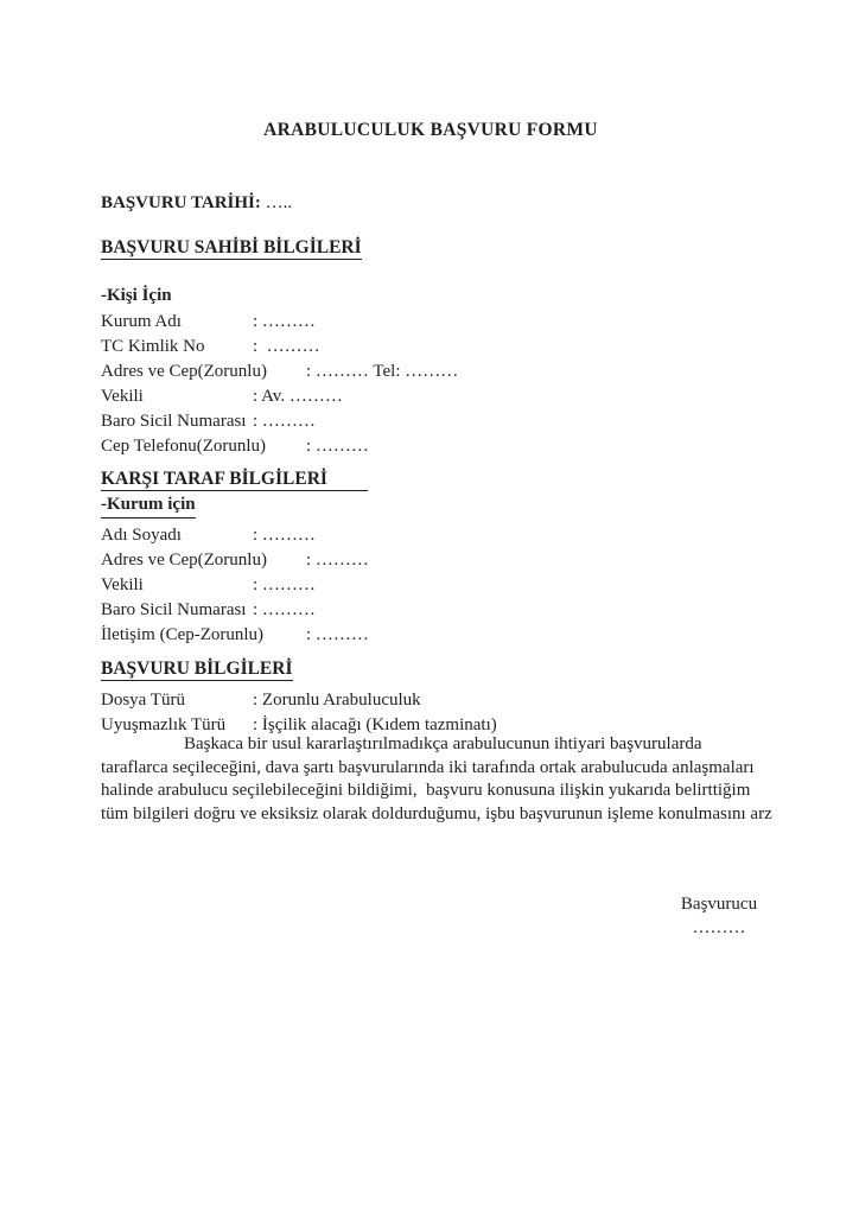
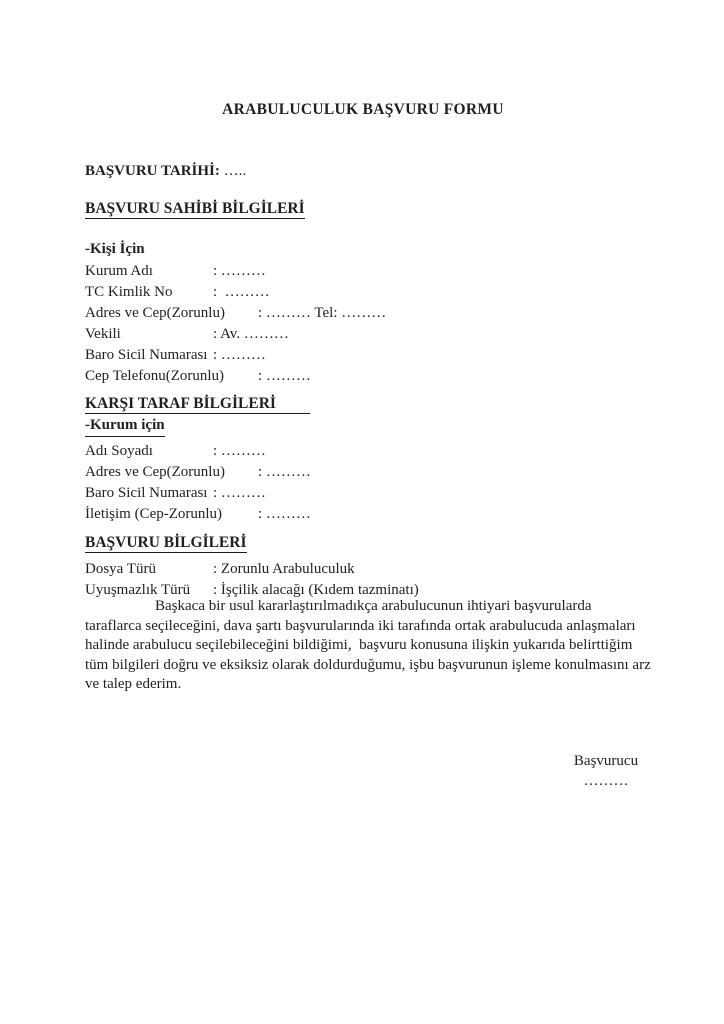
  ARABULUCULUK BAŞVURU FORMU
  BAŞVURU TARİHİ: …..
  BAŞVURU SAHİBİ BİLGİLERİ
  -Kişi İçin
  Kurum Adı : ………
  TC Kimlik No : ………
  Adres ve Cep(Zorunlu) : ……… Tel: ………
  Vekili : Av. ………
  Baro Sicil Numarası : ………
  Cep Telefonu(Zorunlu) : ………
  KARŞI TARAF BİLGİLERİ
  -Kurum için
  Adı Soyadı : ………
  Adres ve Cep(Zorunlu) : ………
- Vekili : ………
  Baro Sicil Numarası : ………
  İletişim (Cep-Zorunlu) : ………
  BAŞVURU BİLGİLERİ
  Dosya Türü : Zorunlu Arabuluculuk
  Uyuşmazlık Türü : İşçilik alacağı (Kıdem tazminatı)
  Başkaca bir usul kararlaştırılmadıkça arabulucunun ihtiyari başvurularda
  taraflarca seçileceğini, dava şartı başvurularında iki tarafında ortak arabulucuda anlaşmaları
  halinde arabulucu seçilebileceğini bildiğimi, başvuru konusuna ilişkin yukarıda belirttiğim
  tüm bilgileri doğru ve eksiksiz olarak doldurduğumu, işbu başvurunun işleme konulmasını arz
+ ve talep ederim.
  Başvurucu
  ………
